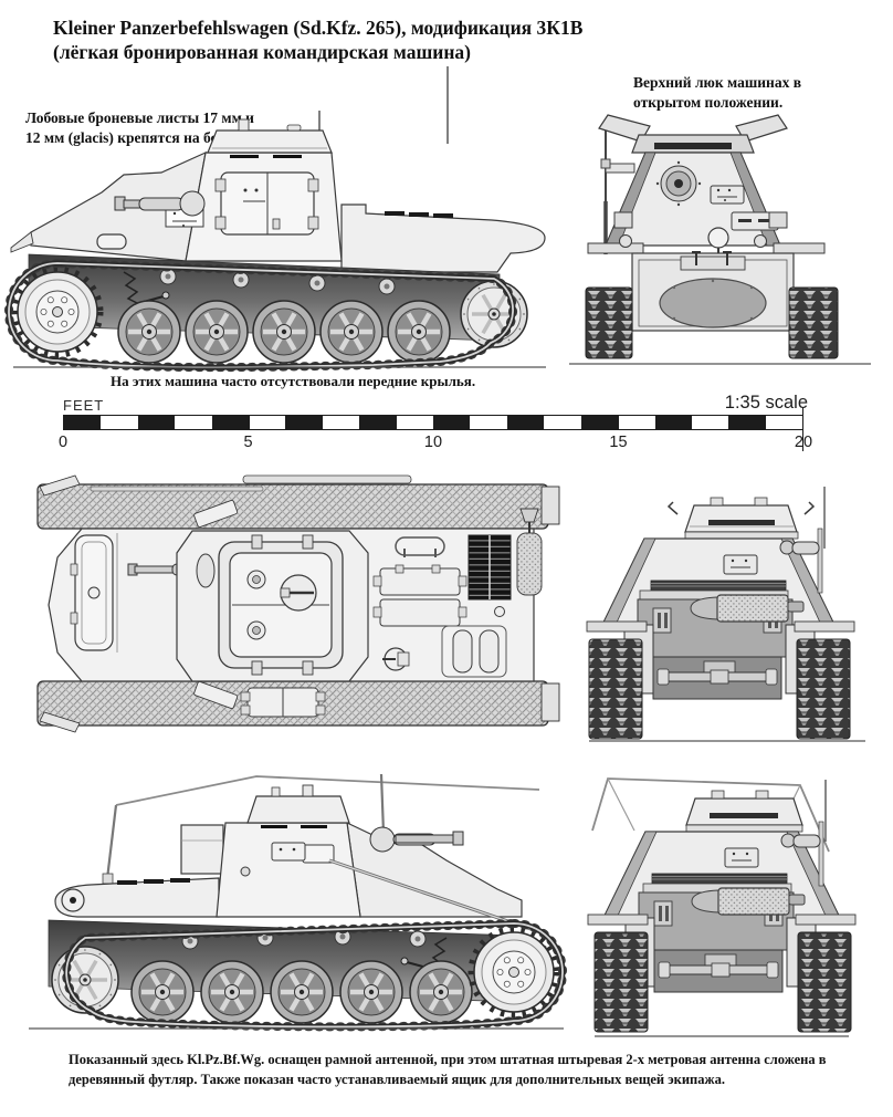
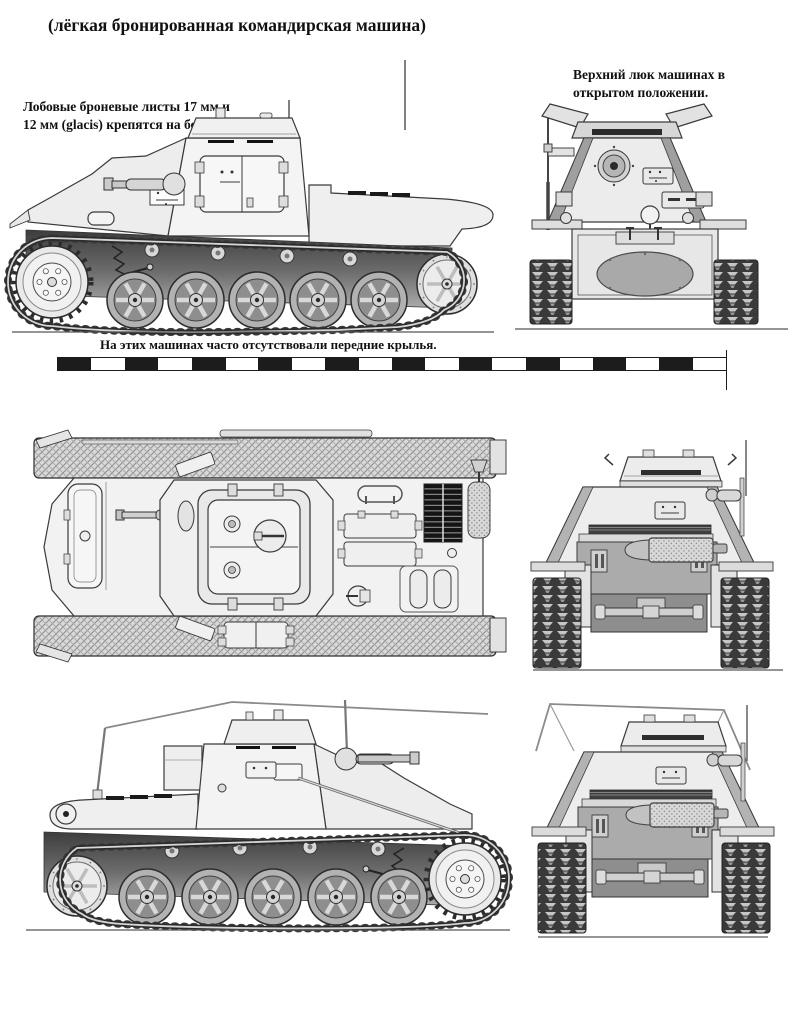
- Kleiner Panzerbefehlswagen (Sd.Kfz. 265), модификация 3К1В
  (лёгкая бронированная командирская машина)
  Лобовые броневые листы 17 мм и 12 мм (glacis) крепятся на б
  Верхний люк машинах в открытом положении.
- На этих машина часто отсутствовали передние крылья.
+ На этих машинах часто отсутствовали передние крылья.
- FEET
- 1:35 scale
- 0
- 5
- 10
- 15
- 20
- Показанный здесь Kl.Pz.Bf.Wg. оснащен рамной антенной, при этом штатная штыревая 2-х метровая антенна сложена в деревянный футляр. Также показан часто устанавливаемый ящик для дополнительных вещей экипажа.
